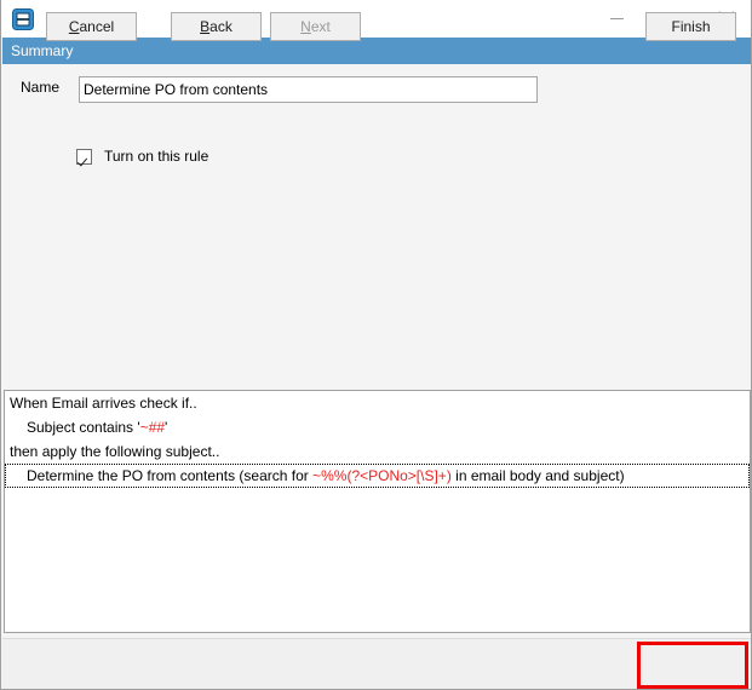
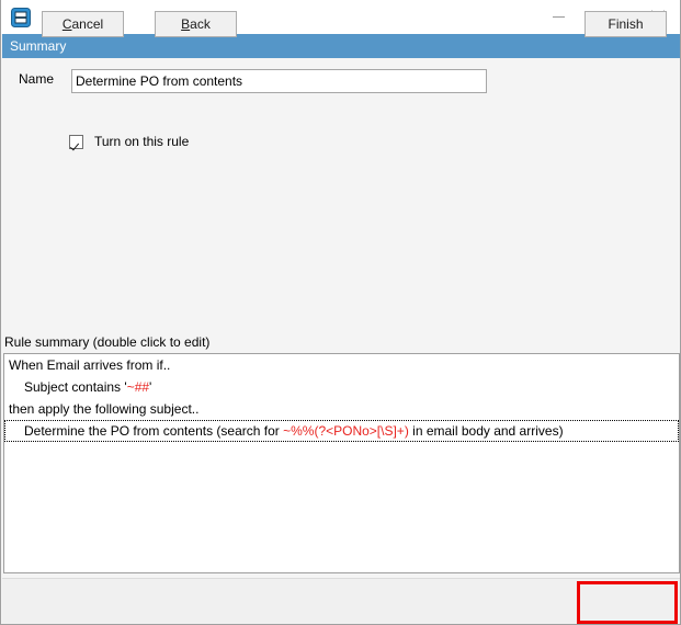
  Summary
  Name
  Determine PO from contents
  Turn on this rule
+ Rule summary (double click to edit)
- When Email arrives check if..
+ When Email arrives from if..
  Subject contains '~##'
  then apply the following subject..
- Determine the PO from contents (search for ~%%(?<PONo>[\S]+) in email body and subject)
+ Determine the PO from contents (search for ~%%(?<PONo>[\S]+) in email body and arrives)
  Cancel
  Back
- Next
  Finish
